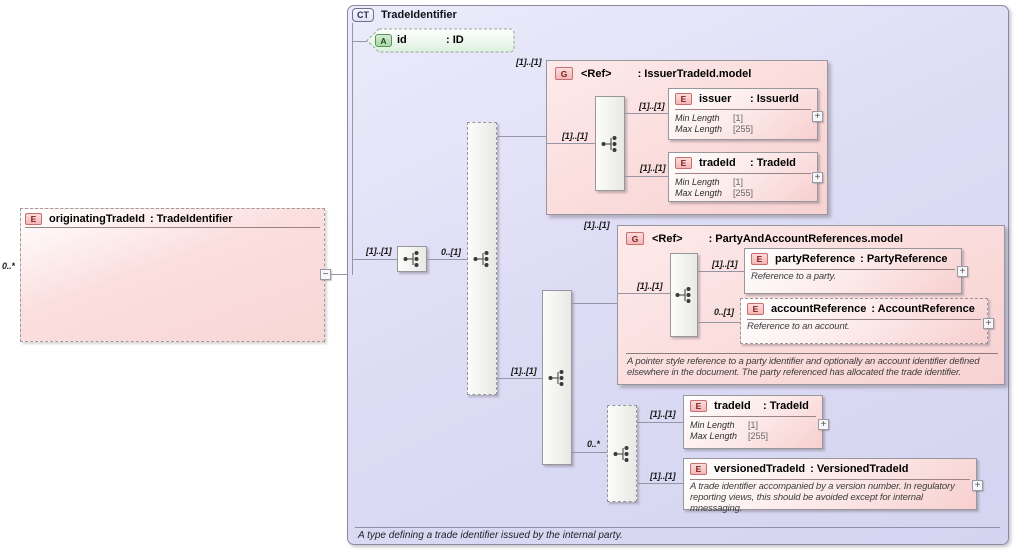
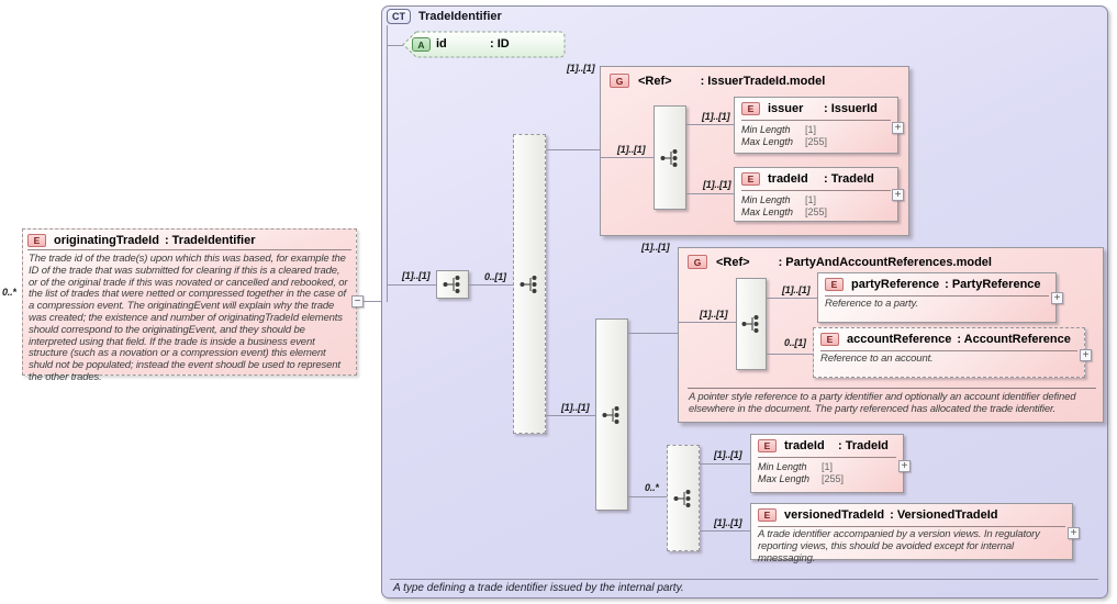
  0..*
  E
  originatingTradeId
  : TradeIdentifier
+ The trade id of the trade(s) upon which this was based, for example the ID of the trade that was submitted for clearing if this is a cleared trade, or of the original trade if this was novated or cancelled and rebooked, or the list of trades that were netted or compressed together in the case of a compression event. The originatingEvent will explain why the trade was created; the existence and number of originatingTradeId elements should correspond to the originatingEvent, and they should be interpreted using that field. If the trade is inside a business event structure (such as a novation or a compression event) this element shuld not be populated; instead the event shoudl be used to represent the other trades.
  −
  CT
  TradeIdentifier
  A type defining a trade identifier issued by the internal party.
  A
  id
  : ID
  [1]..[1]
  0..[1]
  [1]..[1]
  [1]..[1]
  G
  <Ref>
  : IssuerTradeId.model
  [1]..[1]
  [1]..[1]
  [1]..[1]
  E
  issuer
  : IssuerId
  Min Length [1]
  Max Length [255]
  +
  E
  tradeId
  : TradeId
  Min Length [1]
  Max Length [255]
  +
  [1]..[1]
  0..*
  G
  <Ref>
  : PartyAndAccountReferences.model
  A pointer style reference to a party identifier and optionally an account identifier defined elsewhere in the document. The party referenced has allocated the trade identifier.
  [1]..[1]
  [1]..[1]
  0..[1]
  E
  partyReference
  : PartyReference
  Reference to a party.
  +
  E
  accountReference
  : AccountReference
  Reference to an account.
  +
  [1]..[1]
  [1]..[1]
  E
  tradeId
  : TradeId
  Min Length [1]
  Max Length [255]
  +
  E
  versionedTradeId
  : VersionedTradeId
- A trade identifier accompanied by a version number. In regulatory reporting views, this should be avoided except for internal mnessaging.
+ A trade identifier accompanied by a version views. In regulatory reporting views, this should be avoided except for internal mnessaging.
  +
